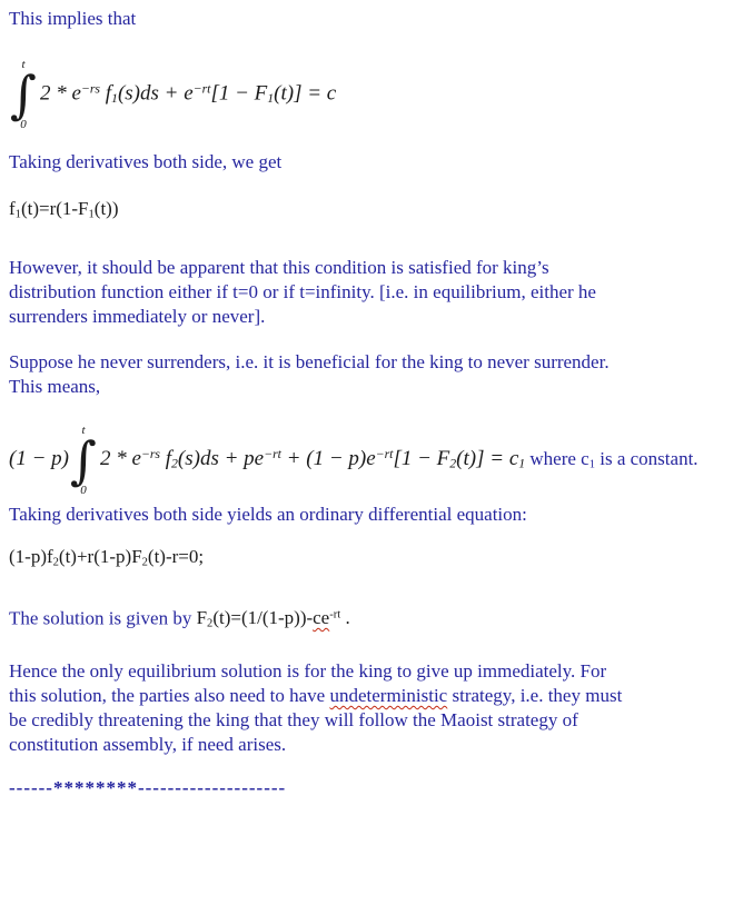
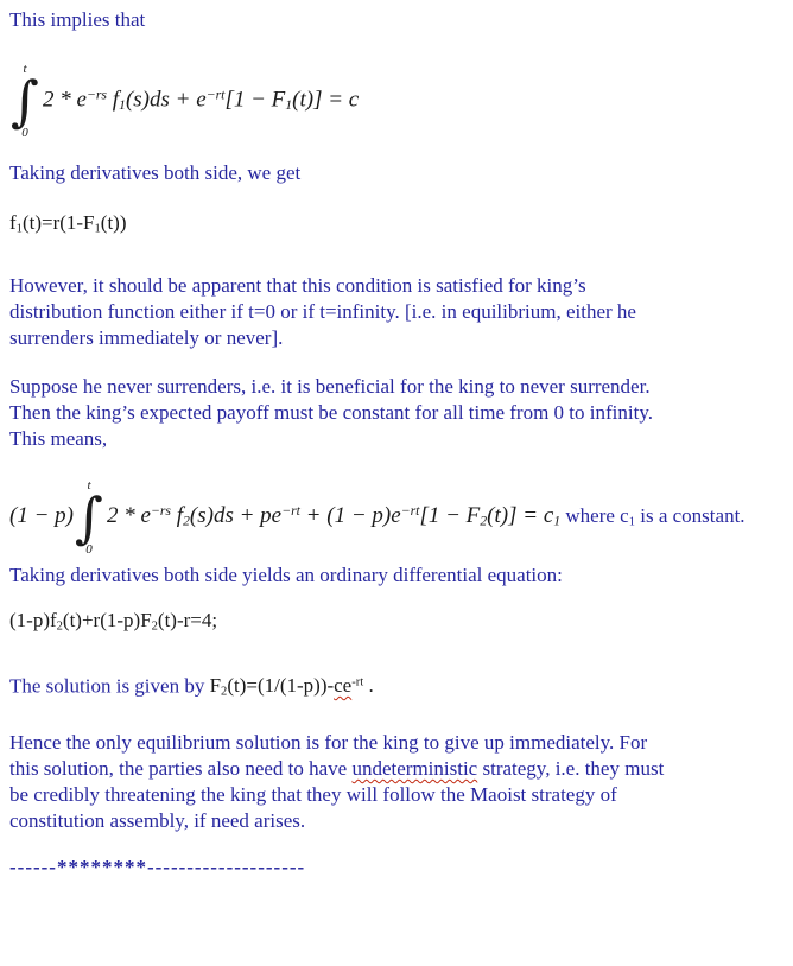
  This implies that
  t
  ∫
  0
  2 * e−rs f1(s)ds + e−rt[1 − F1(t)] = c
  Taking derivatives both side, we get
  f1(t)=r(1-F1(t))
  However, it should be apparent that this condition is satisfied for king’s
  distribution function either if t=0 or if t=infinity. [i.e. in equilibrium, either he
  surrenders immediately or never].
  Suppose he never surrenders, i.e. it is beneficial for the king to never surrender.
+ Then the king’s expected payoff must be constant for all time from 0 to infinity.
  This means,
  (1 − p)
  t
  ∫
  0
  2 * e−rs f2(s)ds + pe−rt + (1 − p)e−rt[1 − F2(t)] = c1 where c1 is a constant.
  Taking derivatives both side yields an ordinary differential equation:
- (1-p)f2(t)+r(1-p)F2(t)-r=0;
+ (1-p)f2(t)+r(1-p)F2(t)-r=4;
  The solution is given by F2(t)=(1/(1-p))-ce-rt .
  Hence the only equilibrium solution is for the king to give up immediately. For
  this solution, the parties also need to have undeterministic strategy, i.e. they must
  be credibly threatening the king that they will follow the Maoist strategy of
  constitution assembly, if need arises.
  ------********--------------------
